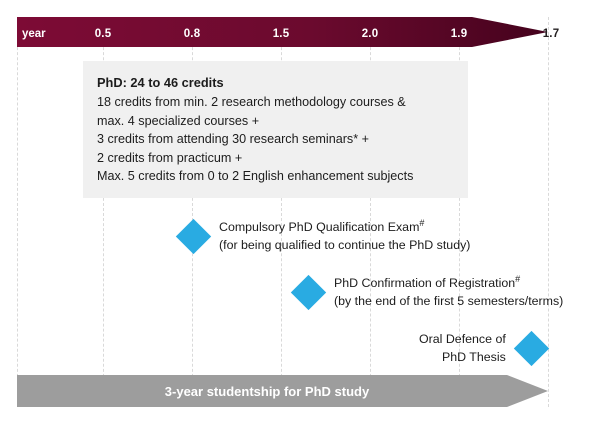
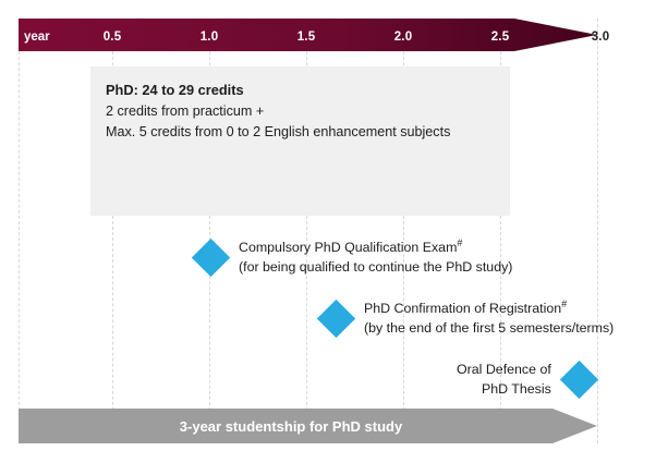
  year
  0.5
- 0.8
+ 1.0
  1.5
  2.0
- 1.9
+ 2.5
- 1.7
+ 3.0
- PhD: 24 to 46 credits
+ PhD: 24 to 29 credits
- 18 credits from min. 2 research methodology courses &
- max. 4 specialized courses +
- 3 credits from attending 30 research seminars* +
  2 credits from practicum +
  Max. 5 credits from 0 to 2 English enhancement subjects
  Compulsory PhD Qualification Exam#
  (for being qualified to continue the PhD study)
  PhD Confirmation of Registration#
  (by the end of the first 5 semesters/terms)
  Oral Defence of
  PhD Thesis
  3-year studentship for PhD study
